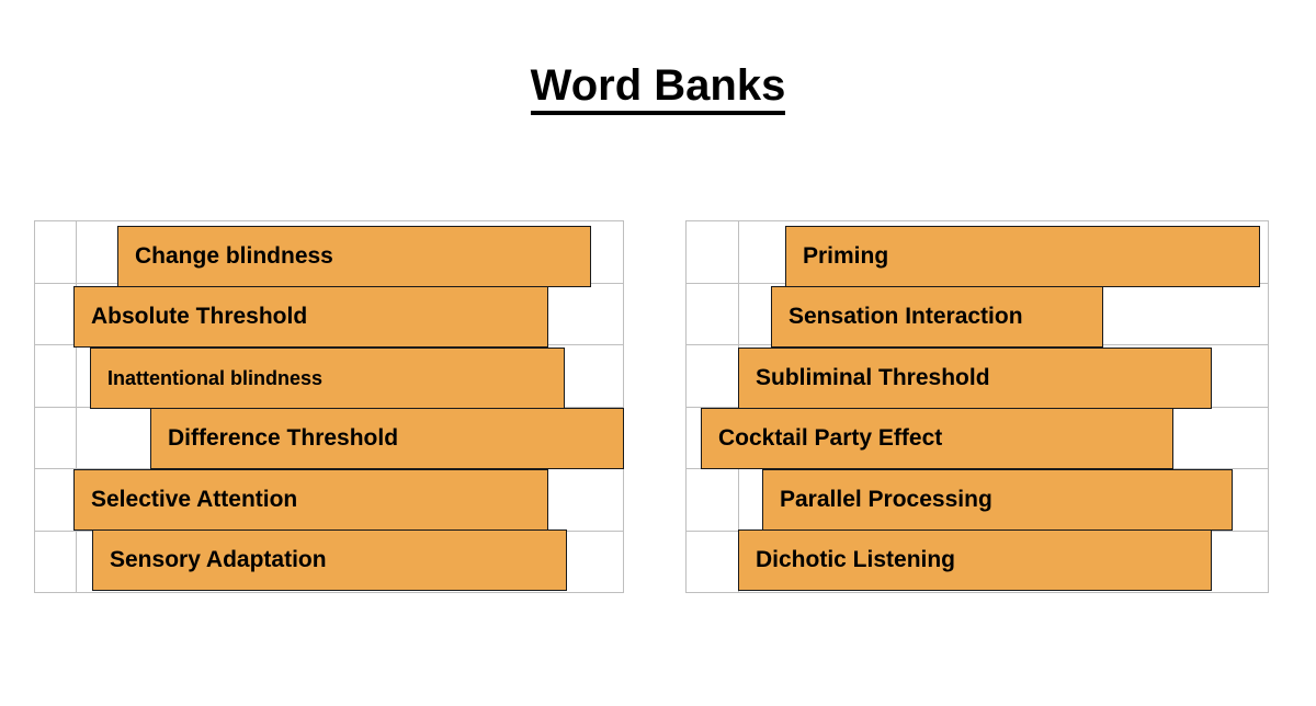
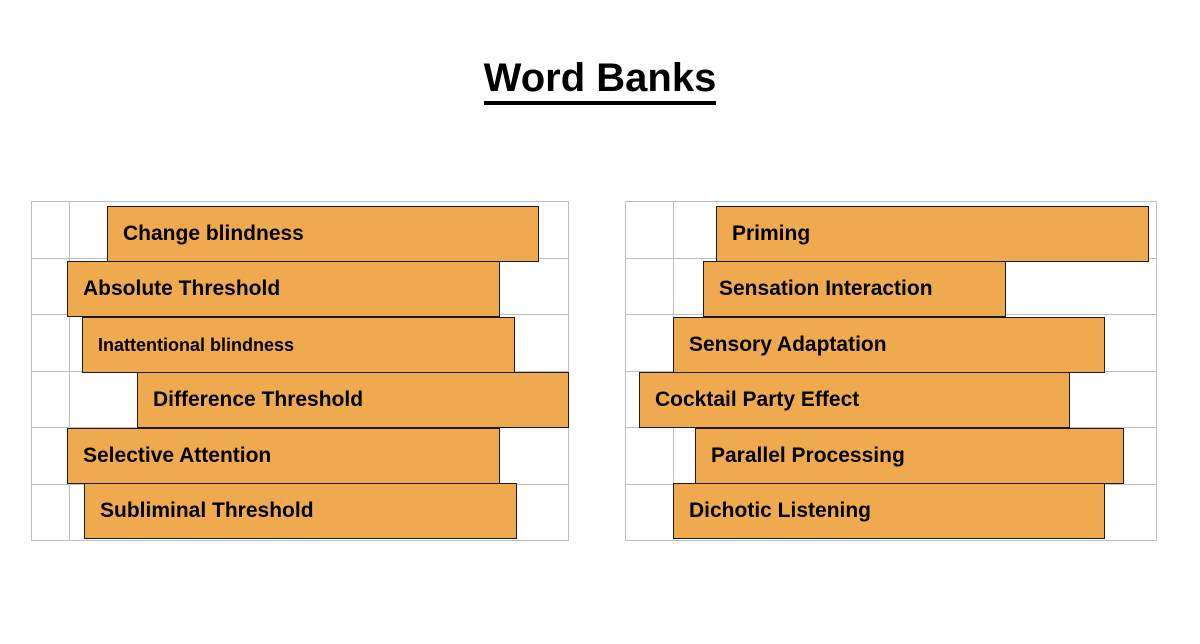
  Word Banks
  Change blindness
  Absolute Threshold
  Inattentional blindness
  Difference Threshold
  Selective Attention
- Sensory Adaptation
+ Subliminal Threshold
  Priming
  Sensation Interaction
- Subliminal Threshold
+ Sensory Adaptation
  Cocktail Party Effect
  Parallel Processing
  Dichotic Listening
